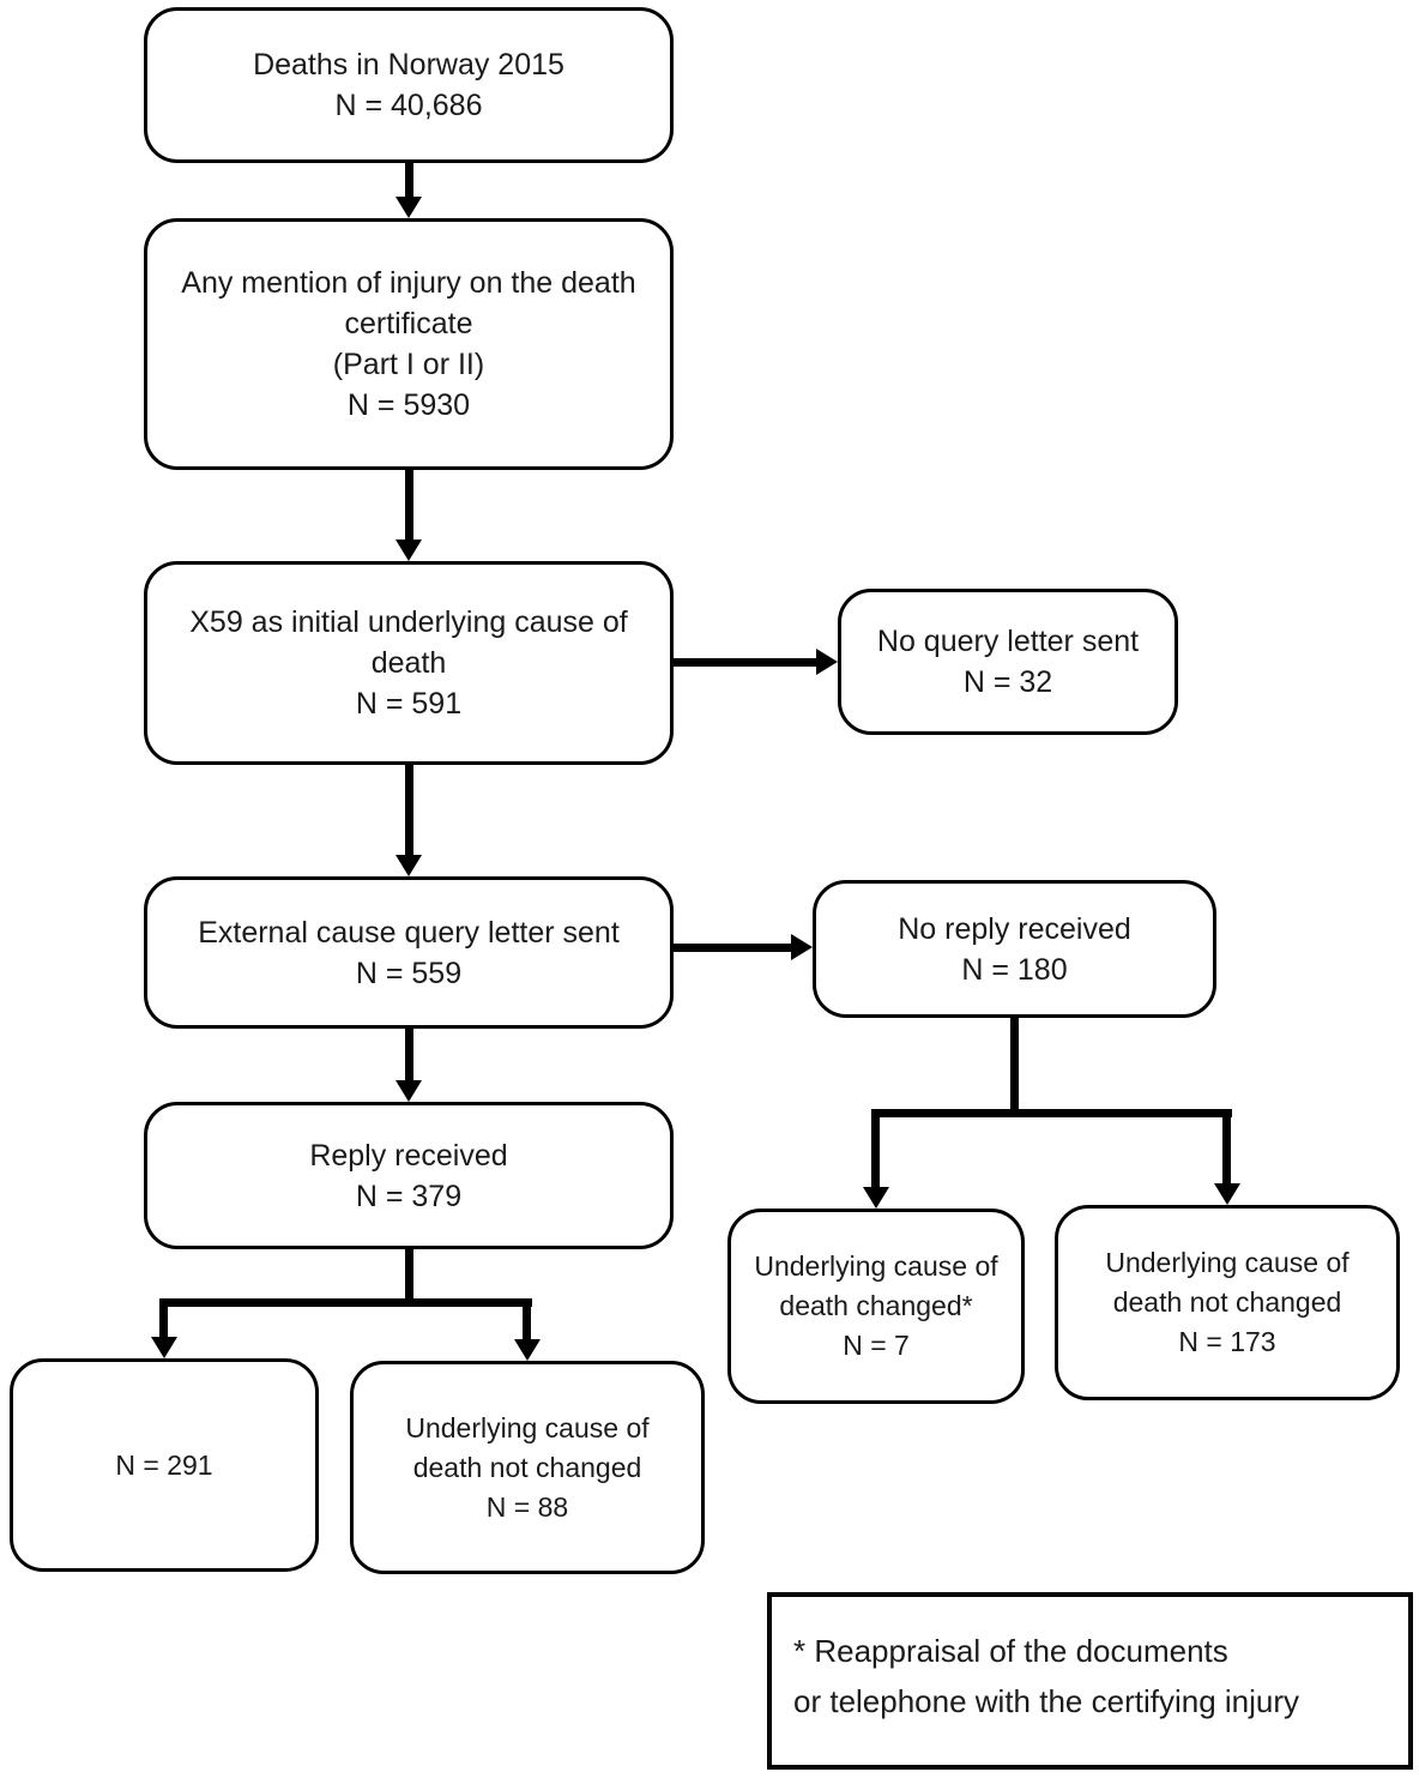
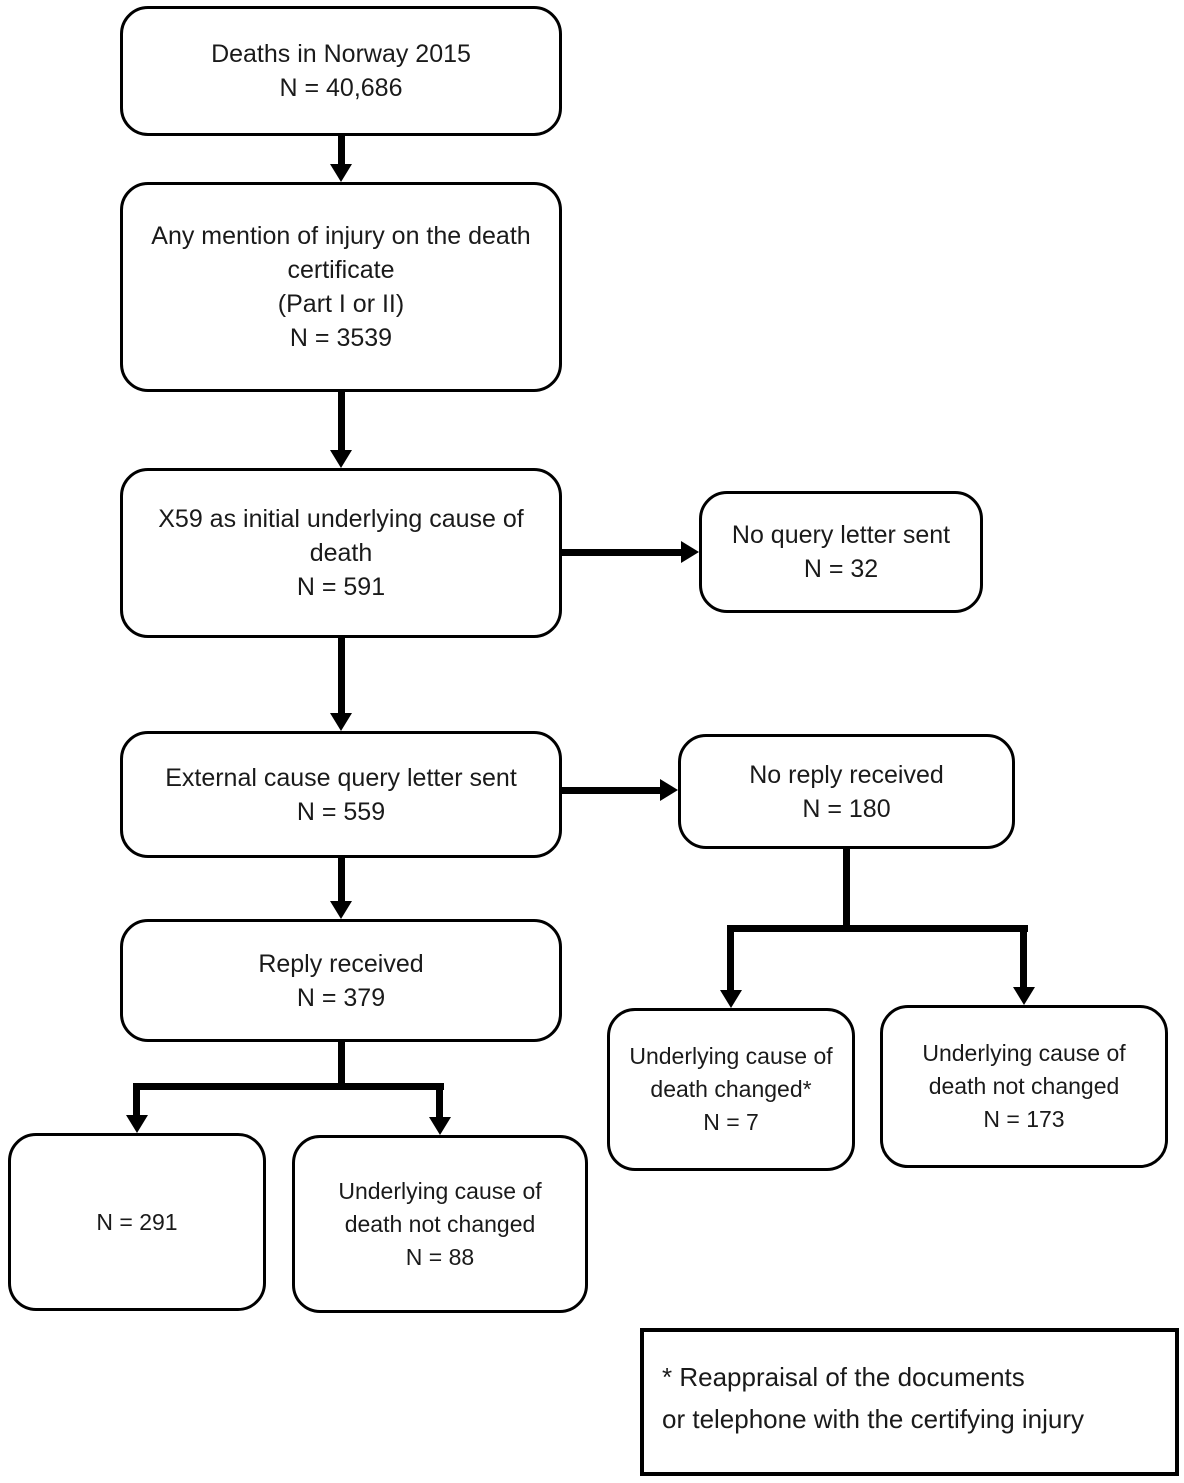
  Deaths in Norway 2015
  N = 40,686
  Any mention of injury on the death certificate
  (Part I or II)
- N = 5930
+ N = 3539
  X59 as initial underlying cause of death
  N = 591
  External cause query letter sent
  N = 559
  Reply received
  N = 379
  No query letter sent
  N = 32
  No reply received
  N = 180
  N = 291
  Underlying cause of death not changed
  N = 88
  Underlying cause of death changed*
  N = 7
  Underlying cause of death not changed
  N = 173
  * Reappraisal of the documents
  or telephone with the certifying injury
